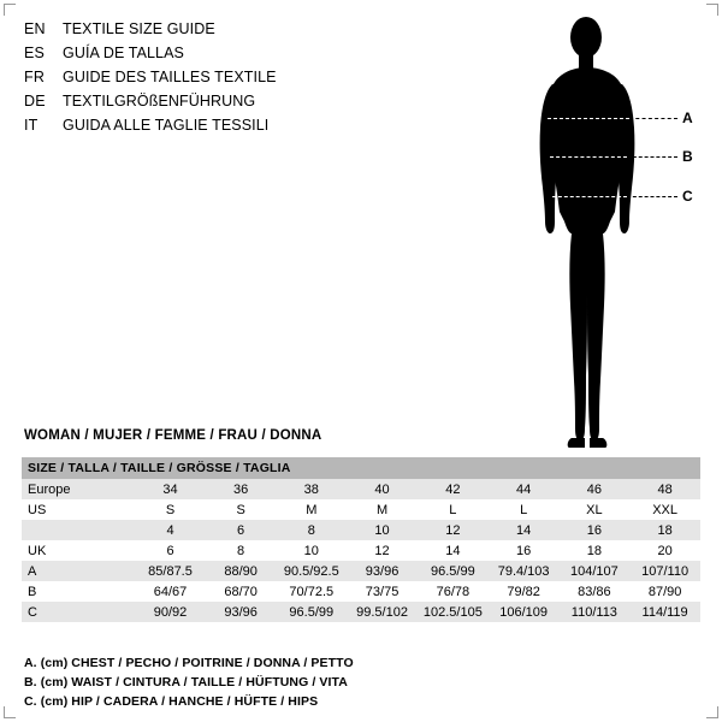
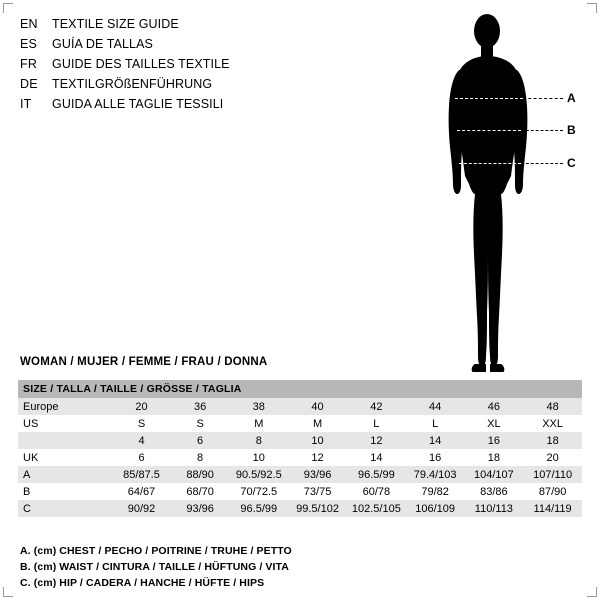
  EN
  TEXTILE SIZE GUIDE
  ES
  GUÍA DE TALLAS
  FR
  GUIDE DES TAILLES TEXTILE
  DE
  TEXTILGRÖßENFÜHRUNG
  IT
  GUIDA ALLE TAGLIE TESSILI
  A
  B
  C
  WOMAN / MUJER / FEMME / FRAU / DONNA
  SIZE / TALLA / TAILLE / GRÖSSE / TAGLIA
- Europe	34	36	38	40	42	44	46	48
+ Europe	20	36	38	40	42	44	46	48
  US	S	S	M	M	L	L	XL	XXL
  	4	6	8	10	12	14	16	18
  UK	6	8	10	12	14	16	18	20
  A	85/87.5	88/90	90.5/92.5	93/96	96.5/99	79.4/103	104/107	107/110
- B	64/67	68/70	70/72.5	73/75	76/78	79/82	83/86	87/90
+ B	64/67	68/70	70/72.5	73/75	60/78	79/82	83/86	87/90
  C	90/92	93/96	96.5/99	99.5/102	102.5/105	106/109	110/113	114/119
- A. (cm) CHEST / PECHO / POITRINE / DONNA / PETTO
+ A. (cm) CHEST / PECHO / POITRINE / TRUHE / PETTO
  B. (cm) WAIST / CINTURA / TAILLE / HÜFTUNG / VITA
  C. (cm) HIP / CADERA / HANCHE / HÜFTE / HIPS
